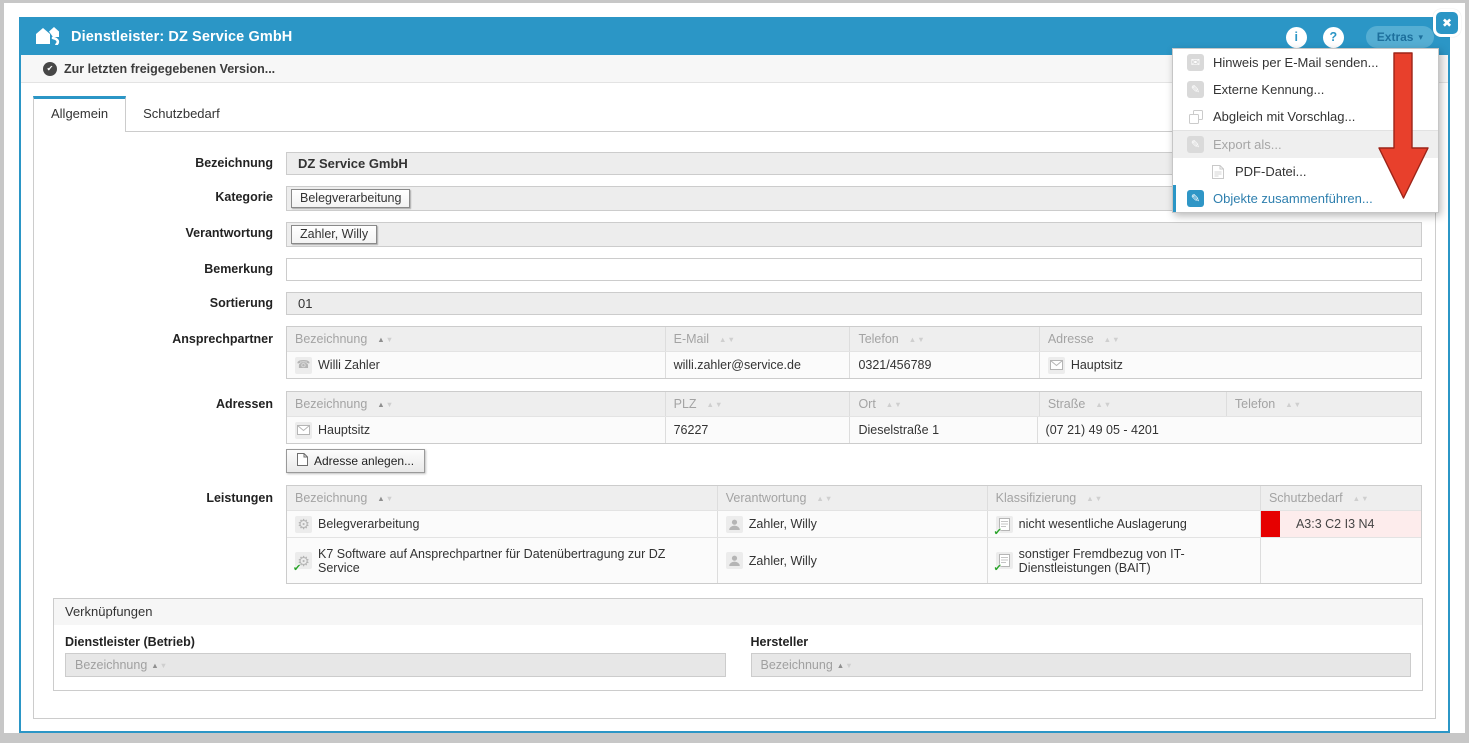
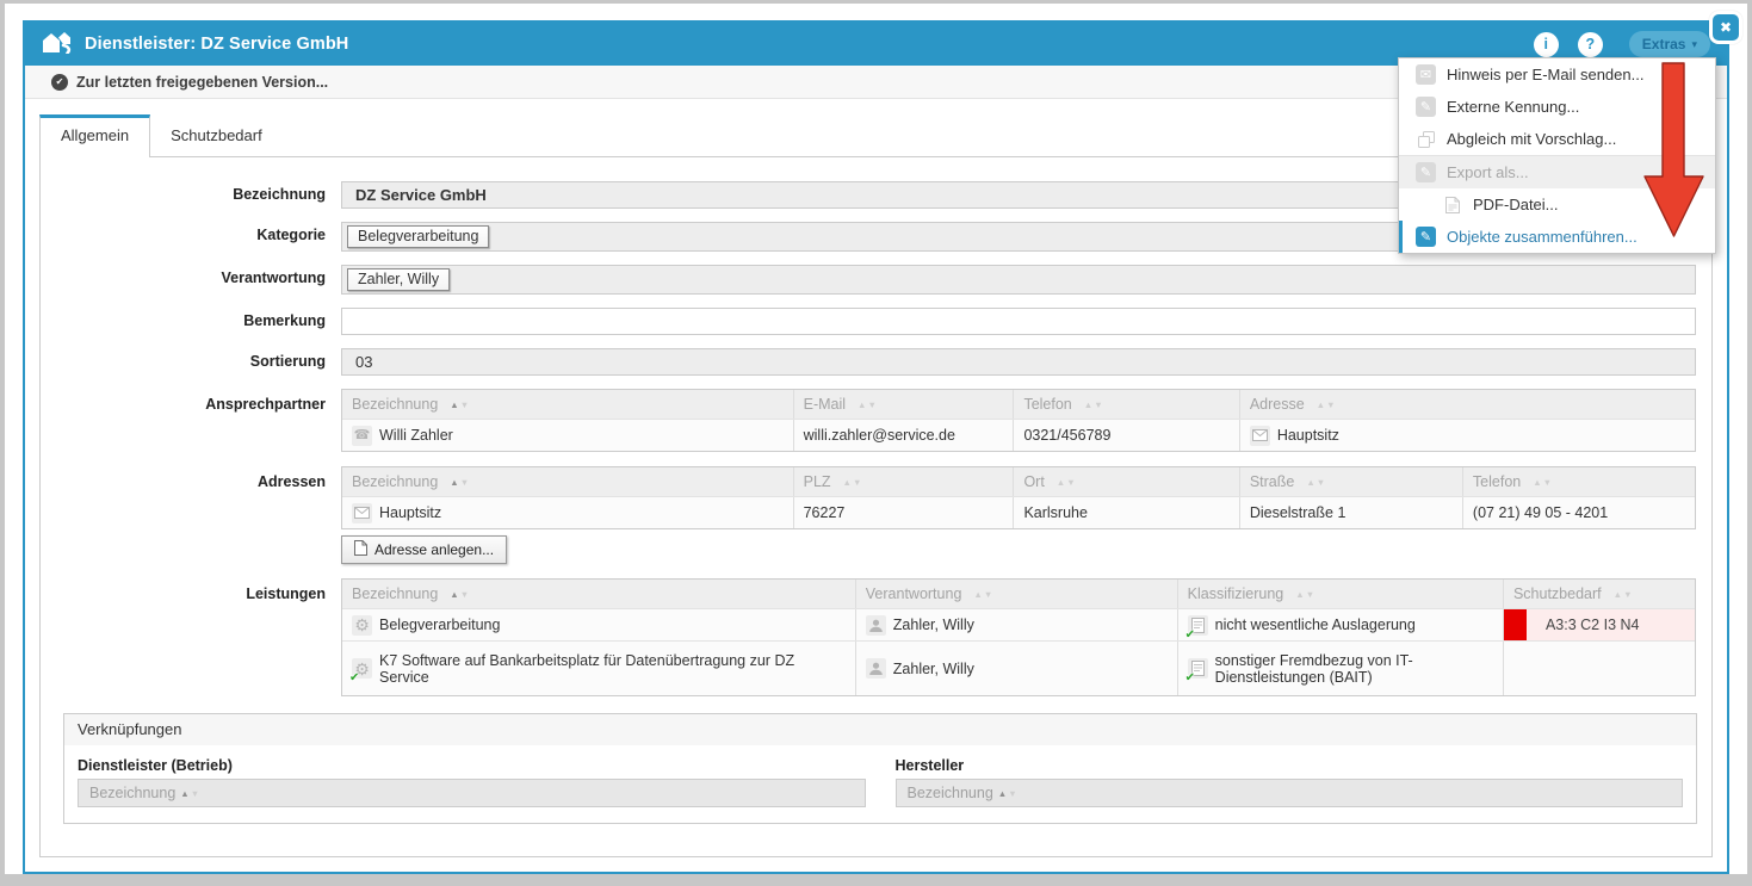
  Dienstleister: DZ Service GmbH
  i
  ?
  Extras
  ▾
  ✔
  Zur letzten freigegebenen Version...
  Allgemein
  Schutzbedarf
  Bezeichnung
  DZ Service GmbH
  Kategorie
  Belegverarbeitung
  Verantwortung
  Zahler, Willy
  Bemerkung
  Sortierung
- 01
+ 03
  Ansprechpartner
  Bezeichnung
  ▲
  ▼
  E-Mail
  ▲
  ▼
  Telefon
  ▲
  ▼
  Adresse
  ▲
  ▼
  ☎
  Willi Zahler
  willi.zahler@service.de
  0321/456789
  Hauptsitz
  Adressen
  Bezeichnung
  ▲
  ▼
  PLZ
  ▲
  ▼
  Ort
  ▲
  ▼
  Straße
  ▲
  ▼
  Telefon
  ▲
  ▼
  Hauptsitz
  76227
+ Karlsruhe
  Dieselstraße 1
  (07 21) 49 05 - 4201
  Adresse anlegen...
  Leistungen
  Bezeichnung
  ▲
  ▼
  Verantwortung
  ▲
  ▼
  Klassifizierung
  ▲
  ▼
  Schutzbedarf
  ▲
  ▼
  ⚙
  Belegverarbeitung
  Zahler, Willy
  ✔
  nicht wesentliche Auslagerung
  A3:3 C2 I3 N4
  ⚙
  ✔
- K7 Software auf Ansprechpartner für Datenübertragung zur DZ Service
+ K7 Software auf Bankarbeitsplatz für Datenübertragung zur DZ Service
  Zahler, Willy
  ✔
  sonstiger Fremdbezug von IT-Dienstleistungen (BAIT)
  Verknüpfungen
  Dienstleister (Betrieb)
  Bezeichnung
  ▲
  ▼
  Hersteller
  Bezeichnung
  ▲
  ▼
  ✉
  Hinweis per E-Mail senden...
  ✎
  Externe Kennung...
  Abgleich mit Vorschlag...
  ✎
  Export als...
  PDF-Datei...
  ✎
  Objekte zusammenführen...
  ✖
